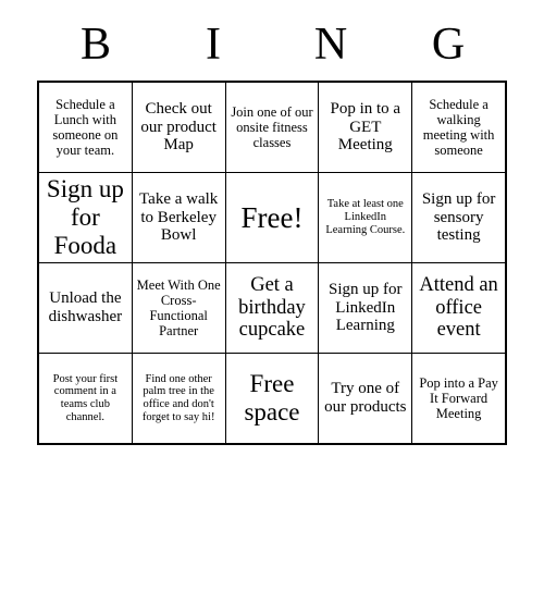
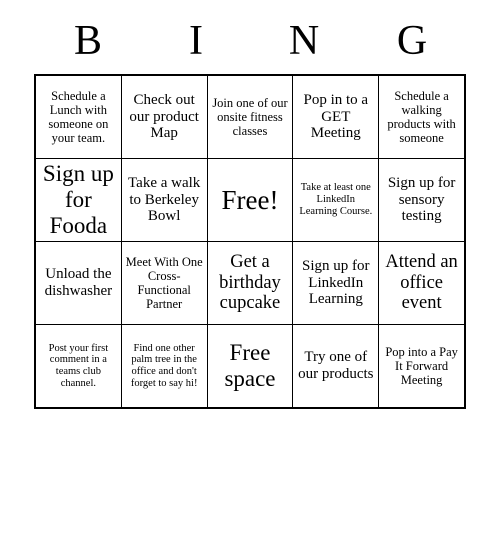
  B
  I
  N
  G
- Schedule a Lunch with someone on your team.	Check out our product Map	Join one of our onsite fitness classes	Pop in to a GET Meeting	Schedule a walking meeting with someone
+ Schedule a Lunch with someone on your team.	Check out our product Map	Join one of our onsite fitness classes	Pop in to a GET Meeting	Schedule a walking products with someone
  Sign up for Fooda	Take a walk to Berkeley Bowl	Free!	Take at least one LinkedIn Learning Course.	Sign up for sensory testing
  Unload the dishwasher	Meet With One Cross-Functional Partner	Get a birthday cupcake	Sign up for LinkedIn Learning	Attend an office event
  Post your first comment in a teams club channel.	Find one other palm tree in the office and don't forget to say hi!	Free space	Try one of our products	Pop into a Pay It Forward Meeting
